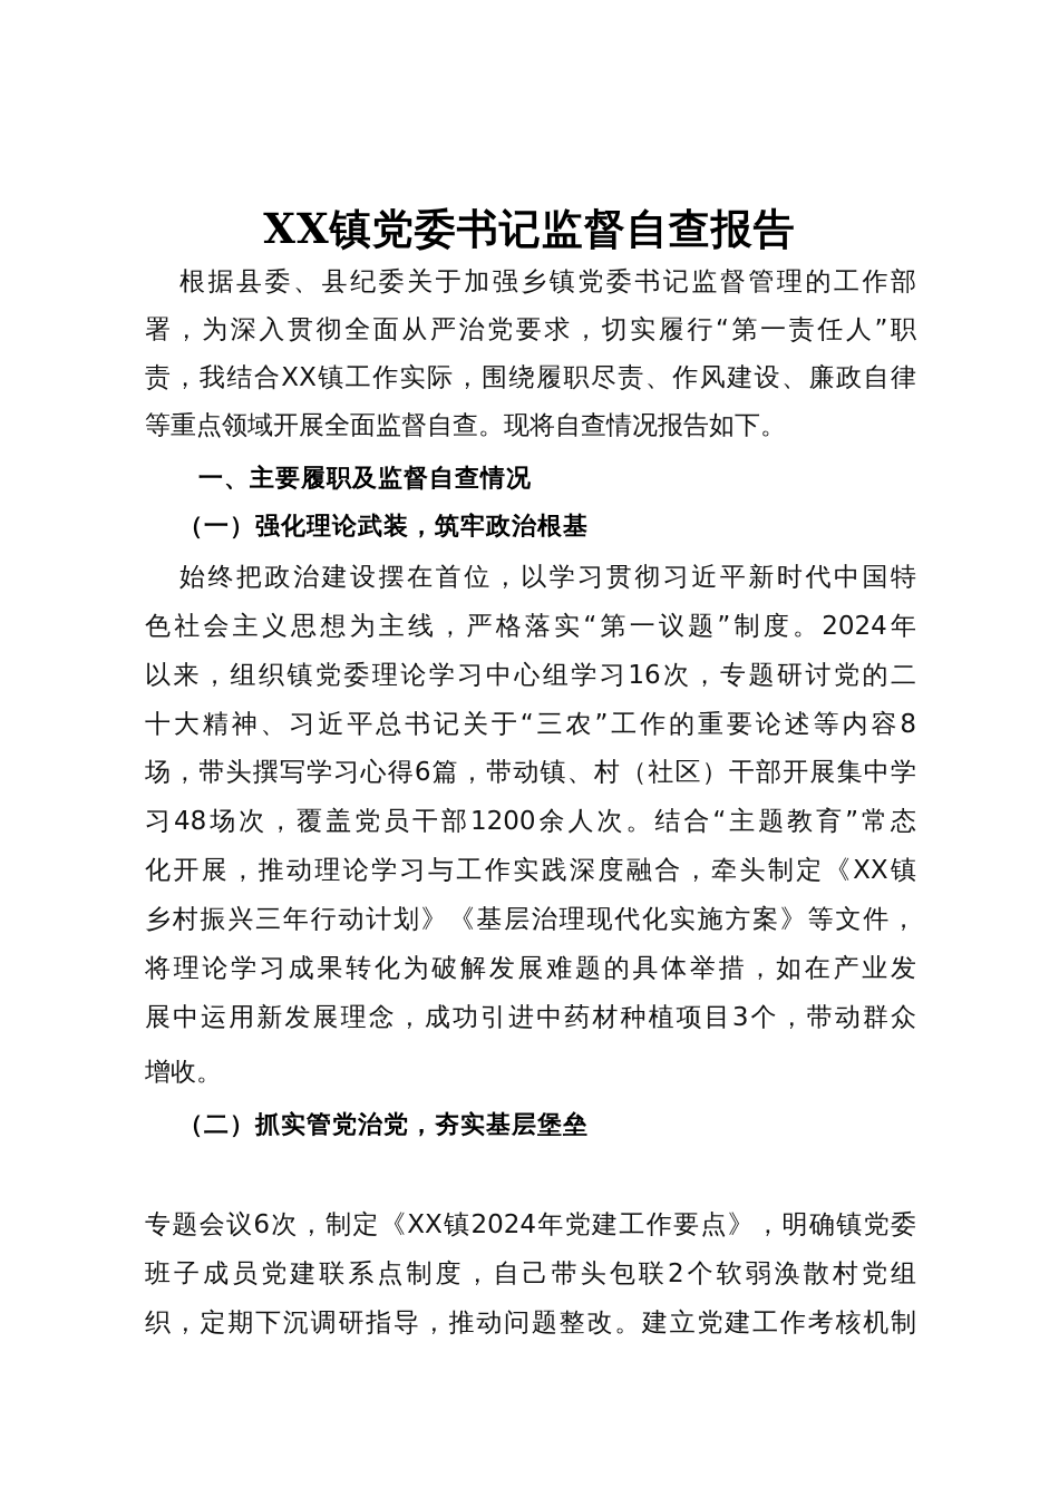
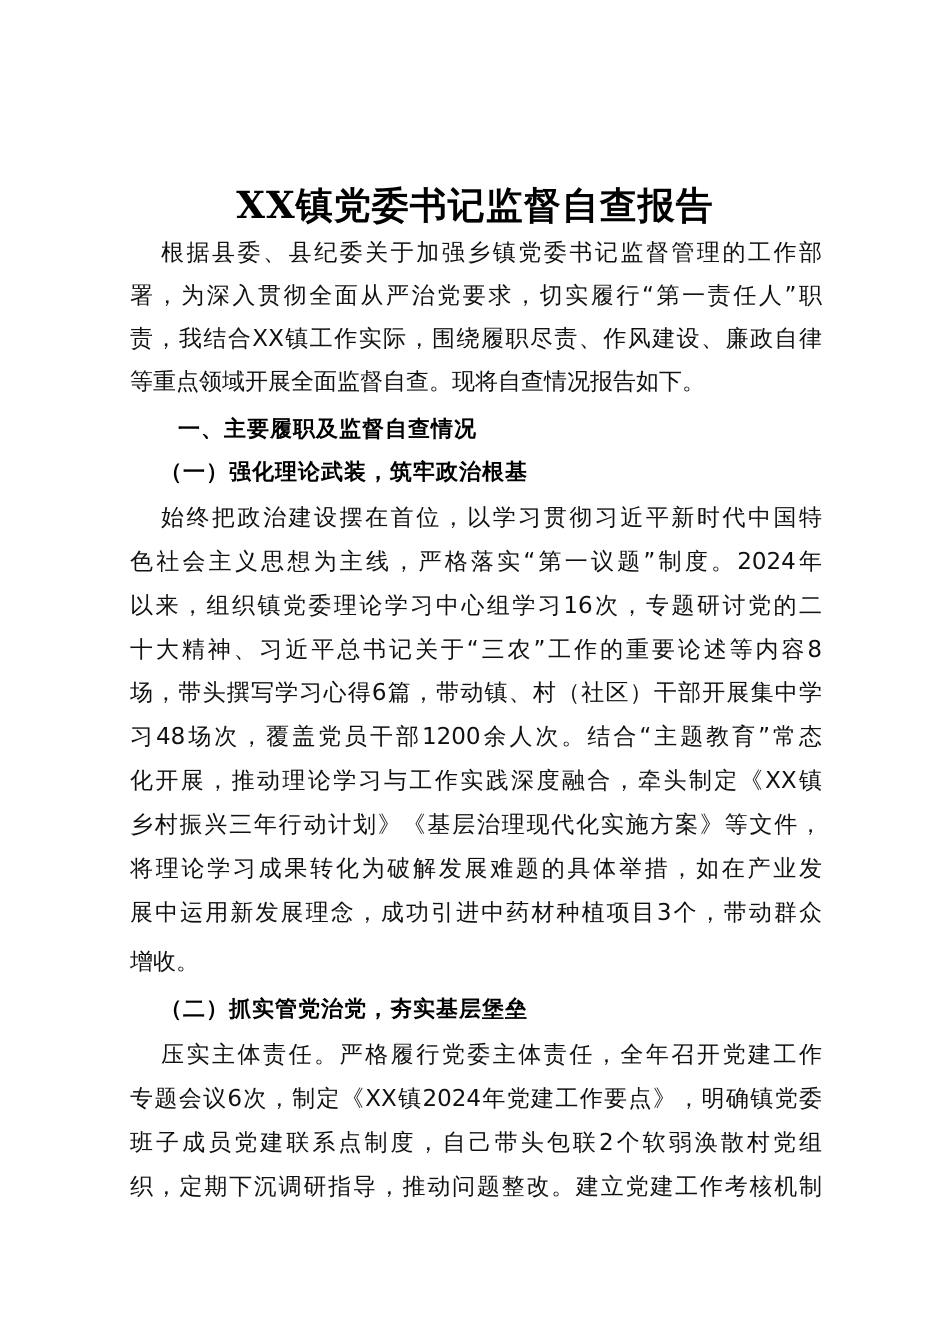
  XX镇党委书记监督自查报告
  根据县委、县纪委关于加强乡镇党委书记监督管理的工作部
  署，为深入贯彻全面从严治党要求，切实履行“第一责任人”职
  责，我结合XX镇工作实际，围绕履职尽责、作风建设、廉政自律
  等重点领域开展全面监督自查。现将自查情况报告如下。
  一、主要履职及监督自查情况
  （一）强化理论武装，筑牢政治根基
  始终把政治建设摆在首位，以学习贯彻习近平新时代中国特
  色社会主义思想为主线，严格落实“第一议题”制度。2024年
  以来，组织镇党委理论学习中心组学习16次，专题研讨党的二
  十大精神、习近平总书记关于“三农”工作的重要论述等内容8
  场，带头撰写学习心得6篇，带动镇、村（社区）干部开展集中学
  习48场次，覆盖党员干部1200余人次。结合“主题教育”常态
  化开展，推动理论学习与工作实践深度融合，牵头制定《XX镇
  乡村振兴三年行动计划》《基层治理现代化实施方案》等文件，
  将理论学习成果转化为破解发展难题的具体举措，如在产业发
  展中运用新发展理念，成功引进中药材种植项目3个，带动群众
  增收。
  （二）抓实管党治党，夯实基层堡垒
+ 压实主体责任。严格履行党委主体责任，全年召开党建工作
  专题会议6次，制定《XX镇2024年党建工作要点》，明确镇党委
  班子成员党建联系点制度，自己带头包联2个软弱涣散村党组
  织，定期下沉调研指导，推动问题整改。建立党建工作考核机制
